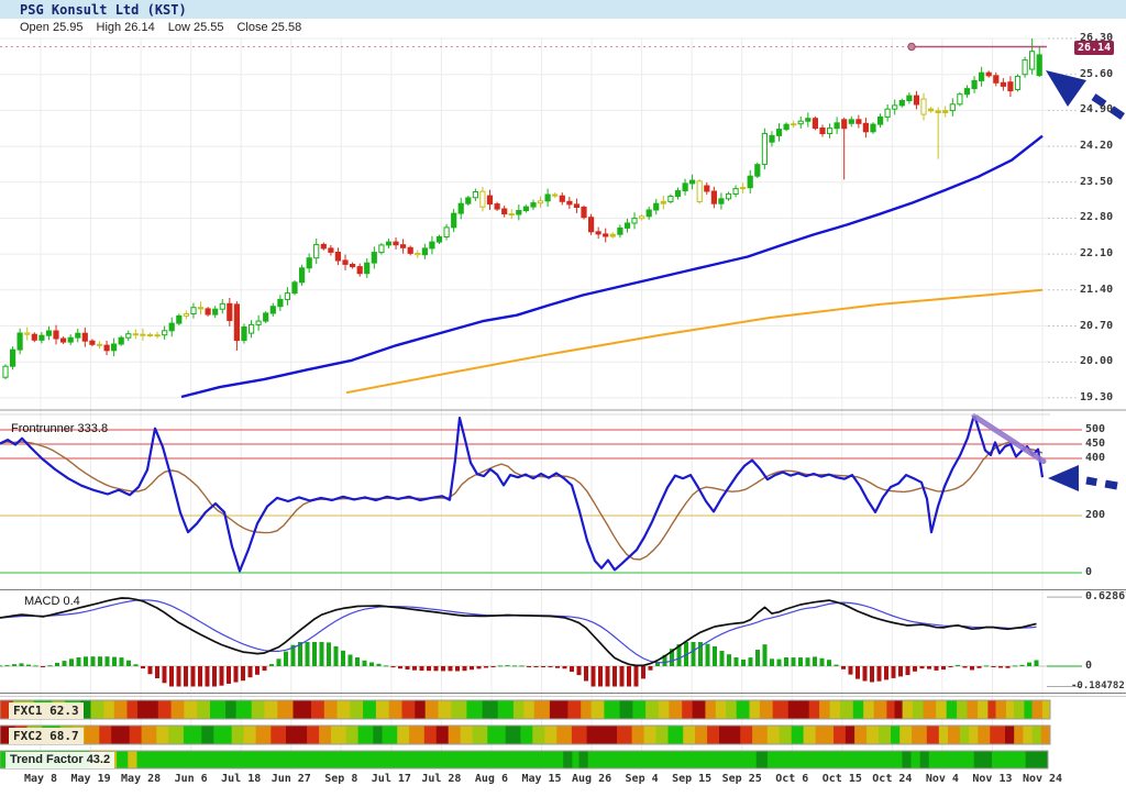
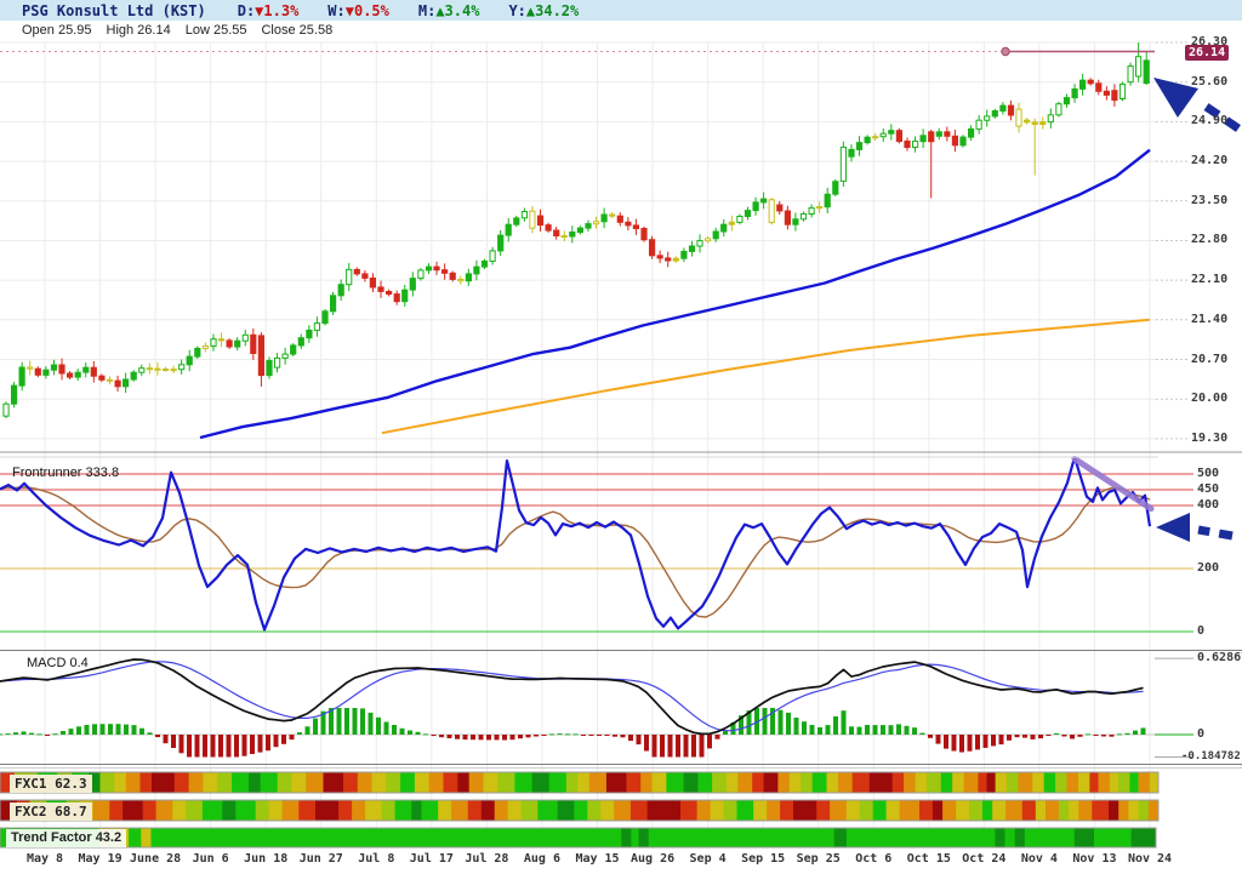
  PSG Konsult Ltd (KST)
+ D:
+ ▼1.3%
+ W:
+ ▼0.5%
+ M:
+ ▲3.4%
+ Y:
+ ▲34.2%
  Open 25.95
  High 26.14
  Low 25.55
  Close 25.58
  26.14
  Frontrunner 333.8
  MACD 0.4
  FXC1 62.3
  FXC2 68.7
  Trend Factor 43.2
  26.30
  25.60
  24.90
  24.20
  23.50
  22.80
  22.10
  21.40
  20.70
  20.00
  19.30
  500
  450
  400
  200
  0
  0.6286
  0
  -0.184782
  May 8
  May 19
- May 28
+ June 28
  Jun 6
- Jul 18
+ Jun 18
  Jun 27
- Sep 8
+ Jul 8
  Jul 17
  Jul 28
  Aug 6
  May 15
  Aug 26
  Sep 4
  Sep 15
  Sep 25
  Oct 6
  Oct 15
  Oct 24
  Nov 4
  Nov 13
  Nov 24
